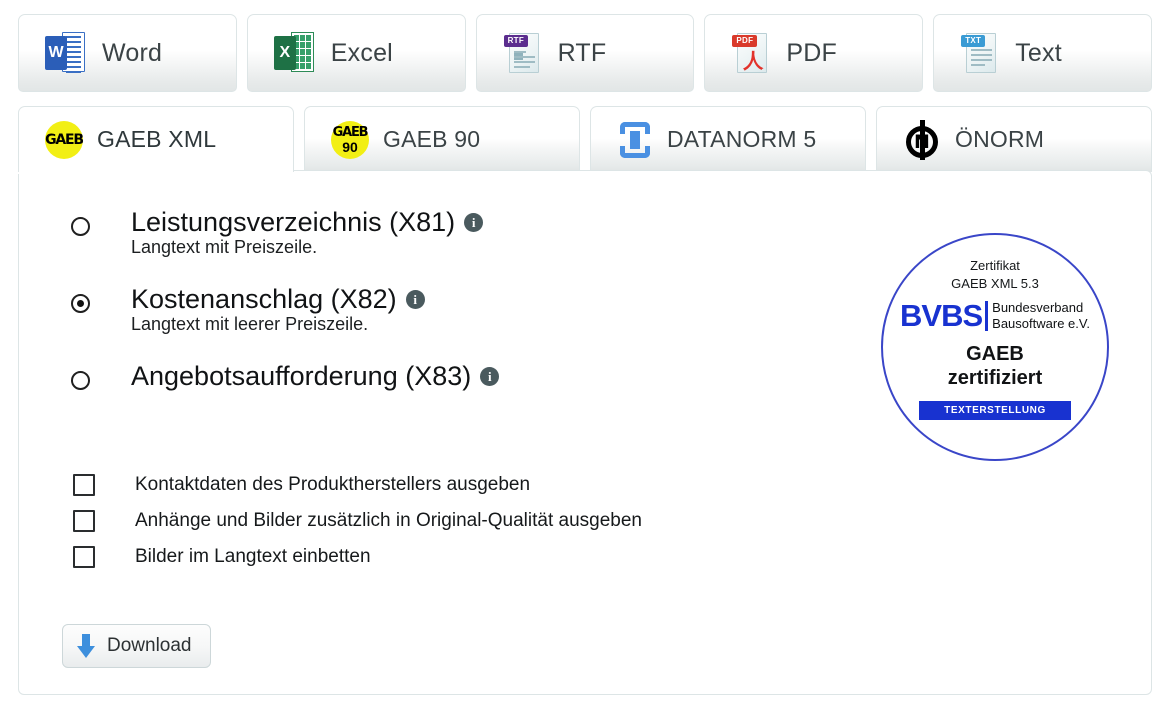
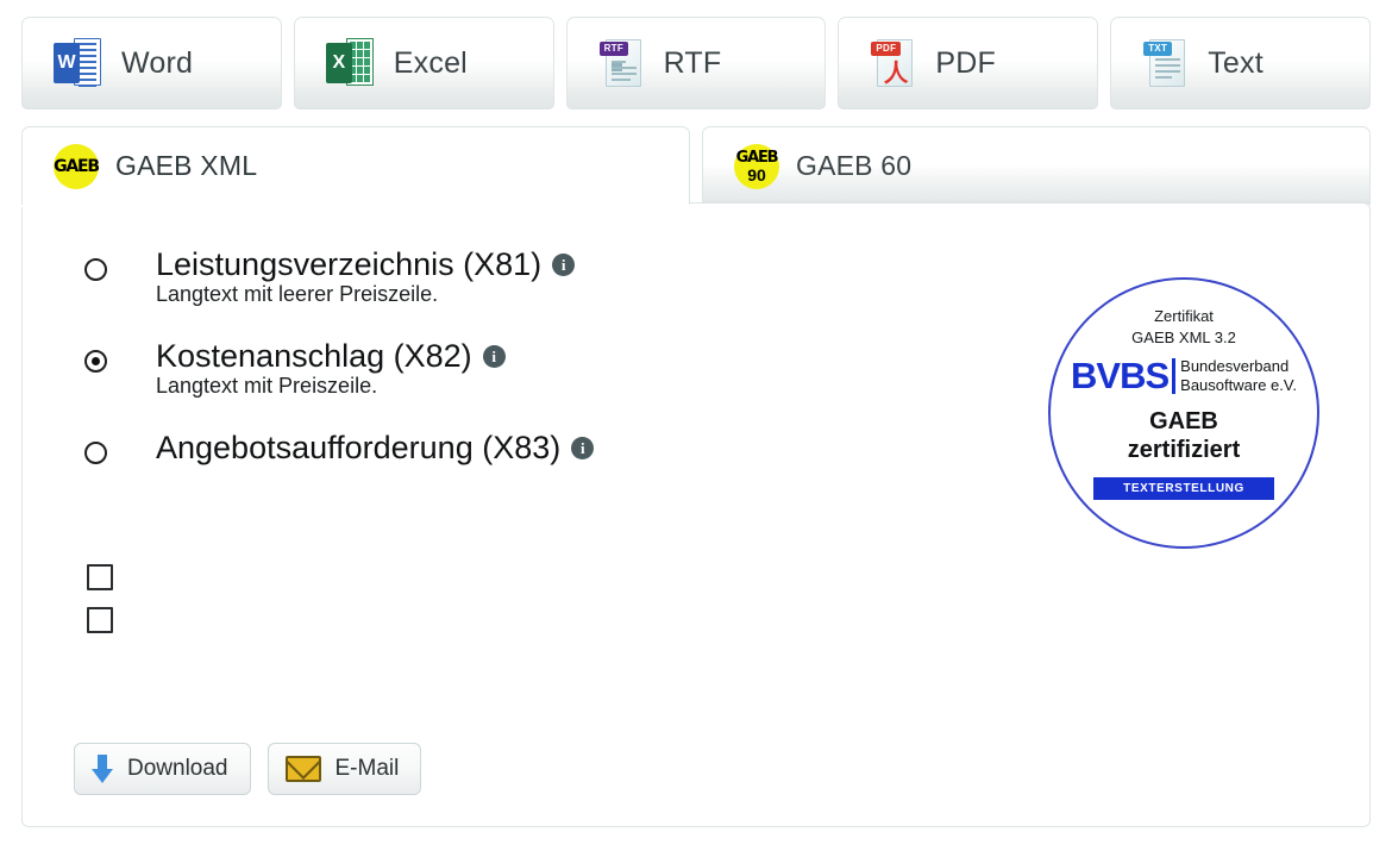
  W
  Word
  X
  Excel
  RTF
  RTF
  人
  PDF
  PDF
  TXT
  Text
  GAEB
  GAEB XML
  GAEB
  90
- GAEB 90
+ GAEB 60
- DATANORM 5
- N
- ÖNORM
  Leistungsverzeichnis (X81)
  i
- Langtext mit Preiszeile.
+ Langtext mit leerer Preiszeile.
  Kostenanschlag (X82)
  i
- Langtext mit leerer Preiszeile.
+ Langtext mit Preiszeile.
  Angebotsaufforderung (X83)
  i
- Kontaktdaten des Produktherstellers ausgeben
- Anhänge und Bilder zusätzlich in Original-Qualität ausgeben
- Bilder im Langtext einbetten
  Download
+ E-Mail
  Zertifikat
- GAEB XML 5.3
+ GAEB XML 3.2
  BVBS
  Bundesverband
  Bausoftware e.V.
  GAEB
  zertifiziert
  TEXTERSTELLUNG
